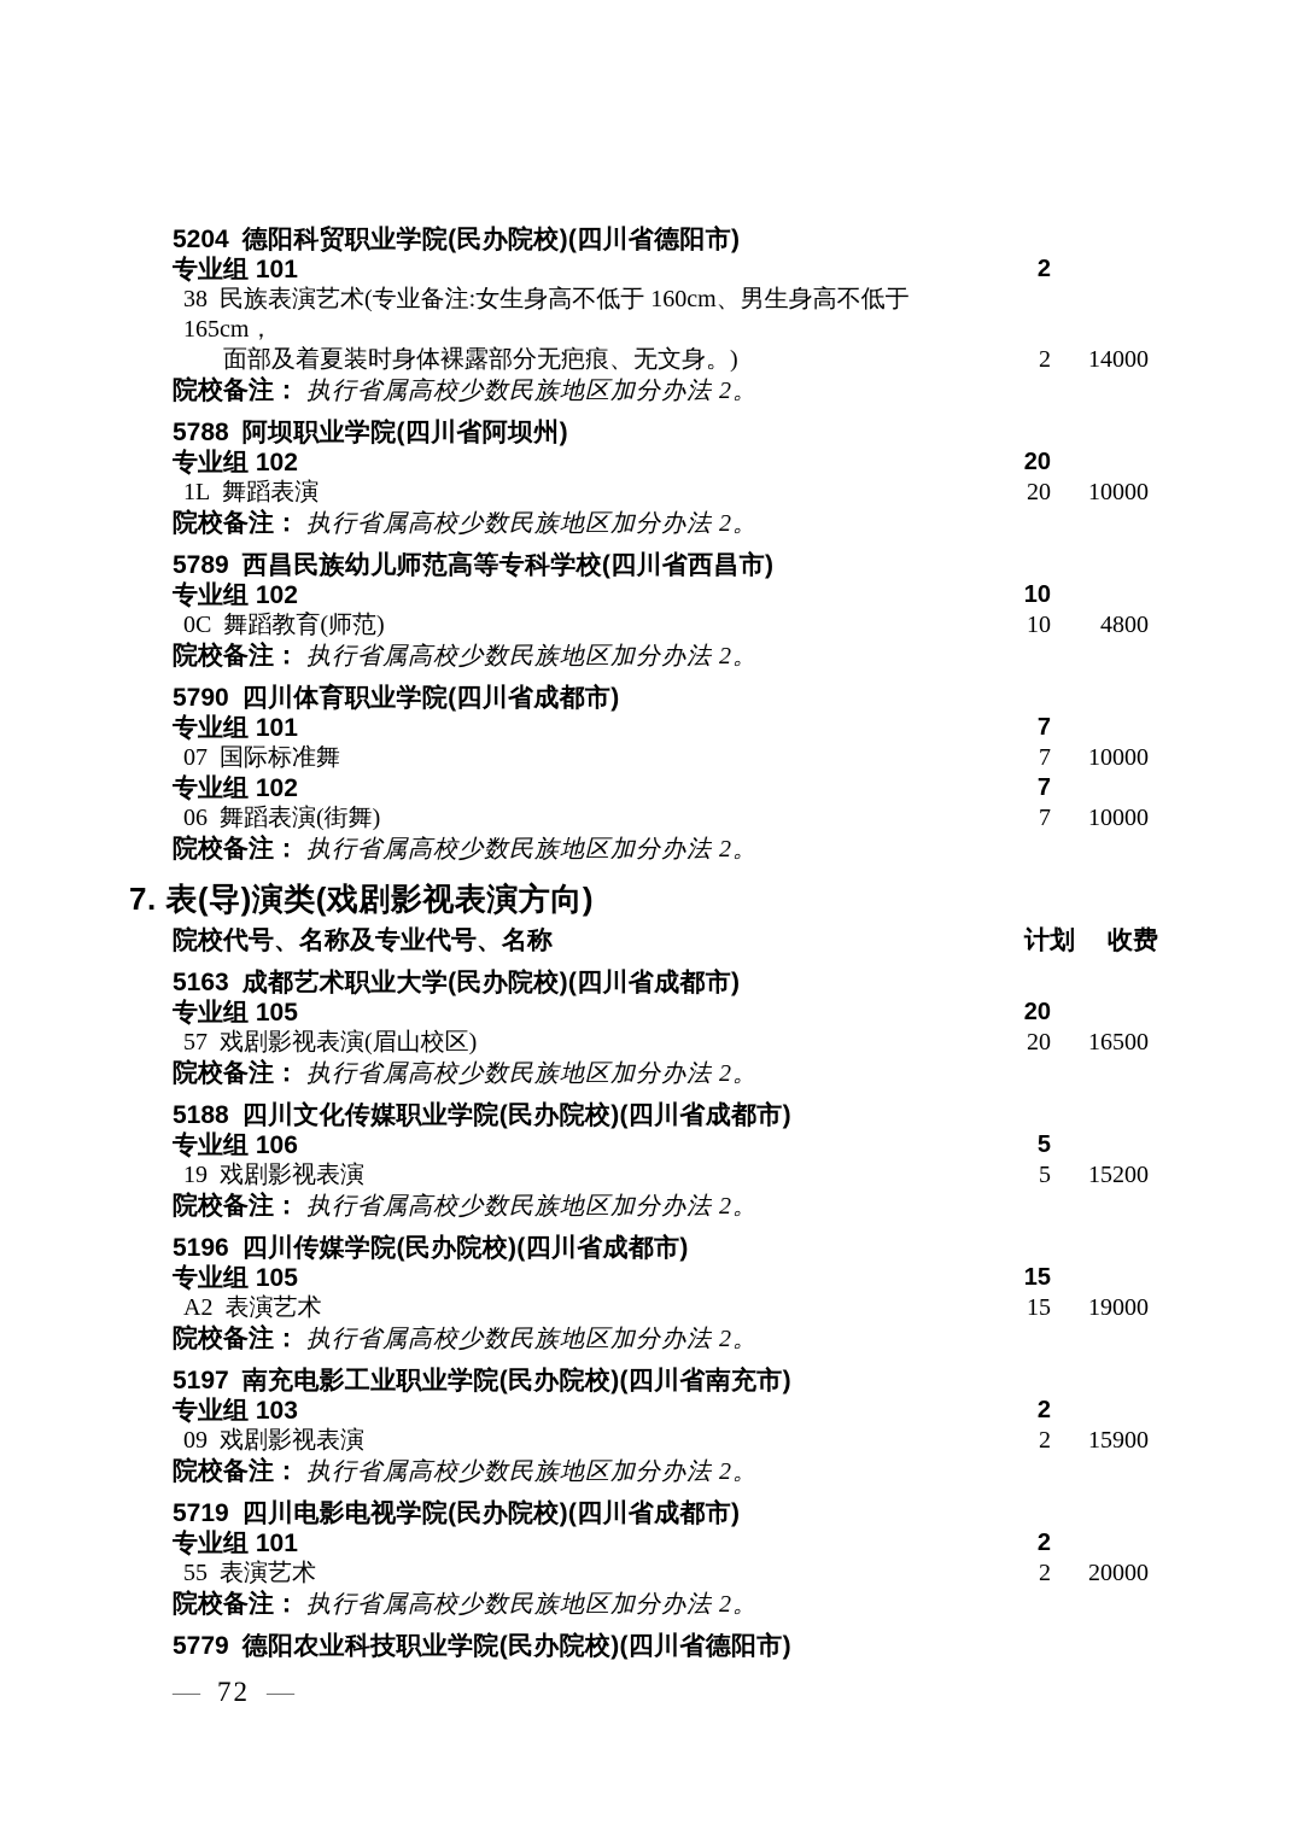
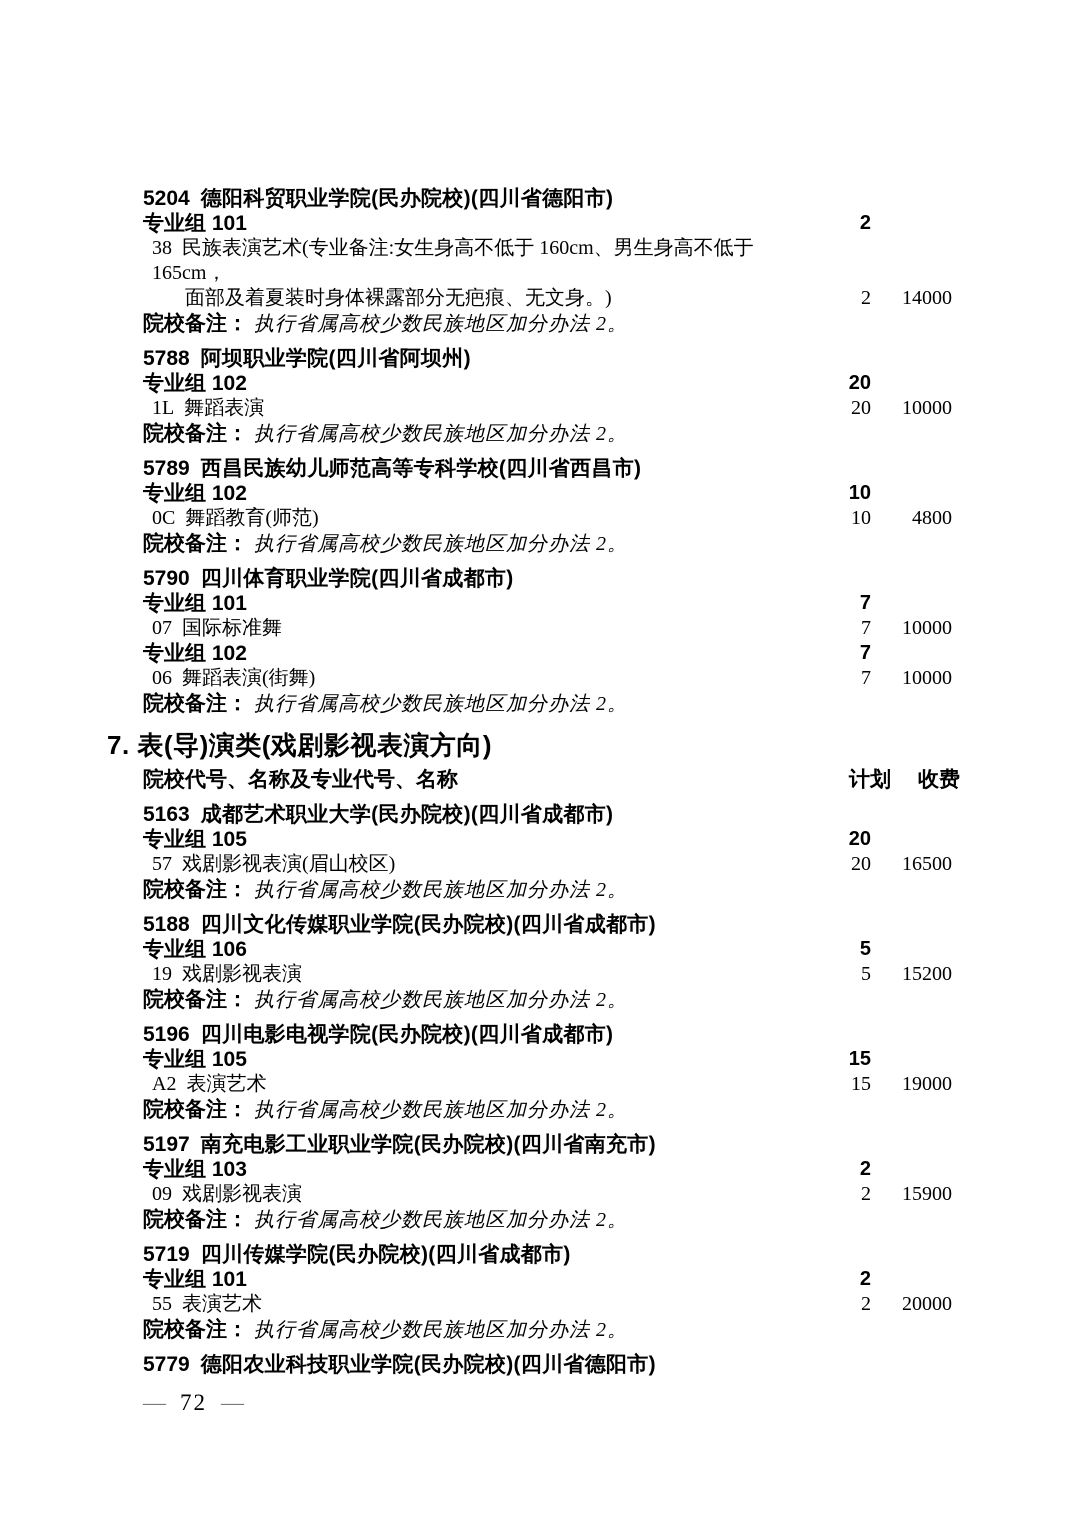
  5204 德阳科贸职业学院(民办院校)(四川省德阳市)
  专业组 101
  2
  38 民族表演艺术(专业备注:女生身高不低于 160cm、男生身高不低于 165cm，
  面部及着夏装时身体裸露部分无疤痕、无文身。)
  2
  14000
  院校备注： 执行省属高校少数民族地区加分办法 2。
  5788 阿坝职业学院(四川省阿坝州)
  专业组 102
  20
  1L 舞蹈表演
  20
  10000
  院校备注： 执行省属高校少数民族地区加分办法 2。
  5789 西昌民族幼儿师范高等专科学校(四川省西昌市)
  专业组 102
  10
  0C 舞蹈教育(师范)
  10
  4800
  院校备注： 执行省属高校少数民族地区加分办法 2。
  5790 四川体育职业学院(四川省成都市)
  专业组 101
  7
  07 国际标准舞
  7
  10000
  专业组 102
  7
  06 舞蹈表演(街舞)
  7
  10000
  院校备注： 执行省属高校少数民族地区加分办法 2。
  7. 表(导)演类(戏剧影视表演方向)
  院校代号、名称及专业代号、名称
  计划
  收费
  5163 成都艺术职业大学(民办院校)(四川省成都市)
  专业组 105
  20
  57 戏剧影视表演(眉山校区)
  20
  16500
  院校备注： 执行省属高校少数民族地区加分办法 2。
  5188 四川文化传媒职业学院(民办院校)(四川省成都市)
  专业组 106
  5
  19 戏剧影视表演
  5
  15200
  院校备注： 执行省属高校少数民族地区加分办法 2。
- 5196 四川传媒学院(民办院校)(四川省成都市)
+ 5196 四川电影电视学院(民办院校)(四川省成都市)
  专业组 105
  15
  A2 表演艺术
  15
  19000
  院校备注： 执行省属高校少数民族地区加分办法 2。
  5197 南充电影工业职业学院(民办院校)(四川省南充市)
  专业组 103
  2
  09 戏剧影视表演
  2
  15900
  院校备注： 执行省属高校少数民族地区加分办法 2。
- 5719 四川电影电视学院(民办院校)(四川省成都市)
+ 5719 四川传媒学院(民办院校)(四川省成都市)
  专业组 101
  2
  55 表演艺术
  2
  20000
  院校备注： 执行省属高校少数民族地区加分办法 2。
  5779 德阳农业科技职业学院(民办院校)(四川省德阳市)
  — 72 —
